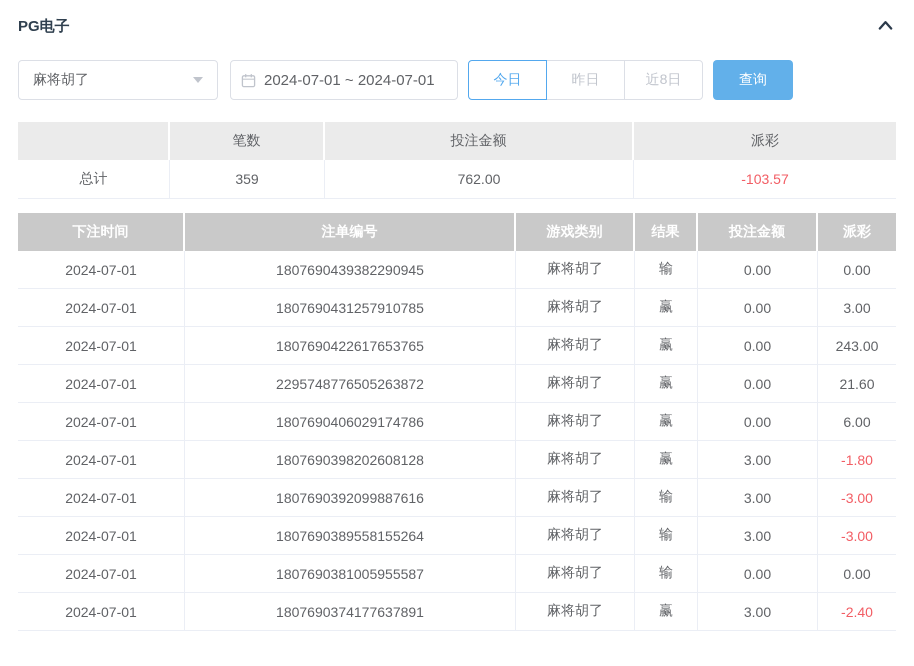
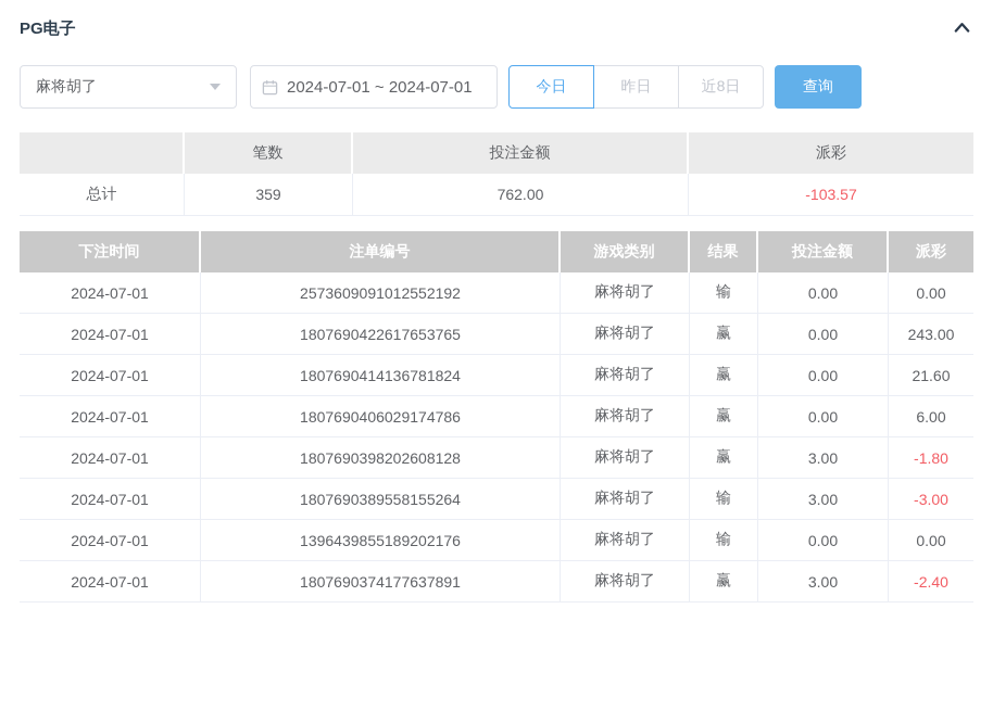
  PG电子
  麻将胡了
  2024-07-01 ~ 2024-07-01
  今日
  昨日
  近8日
  查询
  	笔数	投注金额	派彩
  总计	359	762.00	-103.57
  下注时间	注单编号	游戏类别	结果	投注金额	派彩
- 2024-07-01	1807690439382290945	麻将胡了	输	0.00	0.00
+ 2024-07-01	2573609091012552192	麻将胡了	输	0.00	0.00
- 2024-07-01	1807690431257910785	麻将胡了	赢	0.00	3.00
  2024-07-01	1807690422617653765	麻将胡了	赢	0.00	243.00
- 2024-07-01	2295748776505263872	麻将胡了	赢	0.00	21.60
+ 2024-07-01	1807690414136781824	麻将胡了	赢	0.00	21.60
  2024-07-01	1807690406029174786	麻将胡了	赢	0.00	6.00
  2024-07-01	1807690398202608128	麻将胡了	赢	3.00	-1.80
- 2024-07-01	1807690392099887616	麻将胡了	输	3.00	-3.00
  2024-07-01	1807690389558155264	麻将胡了	输	3.00	-3.00
- 2024-07-01	1807690381005955587	麻将胡了	输	0.00	0.00
+ 2024-07-01	1396439855189202176	麻将胡了	输	0.00	0.00
  2024-07-01	1807690374177637891	麻将胡了	赢	3.00	-2.40
